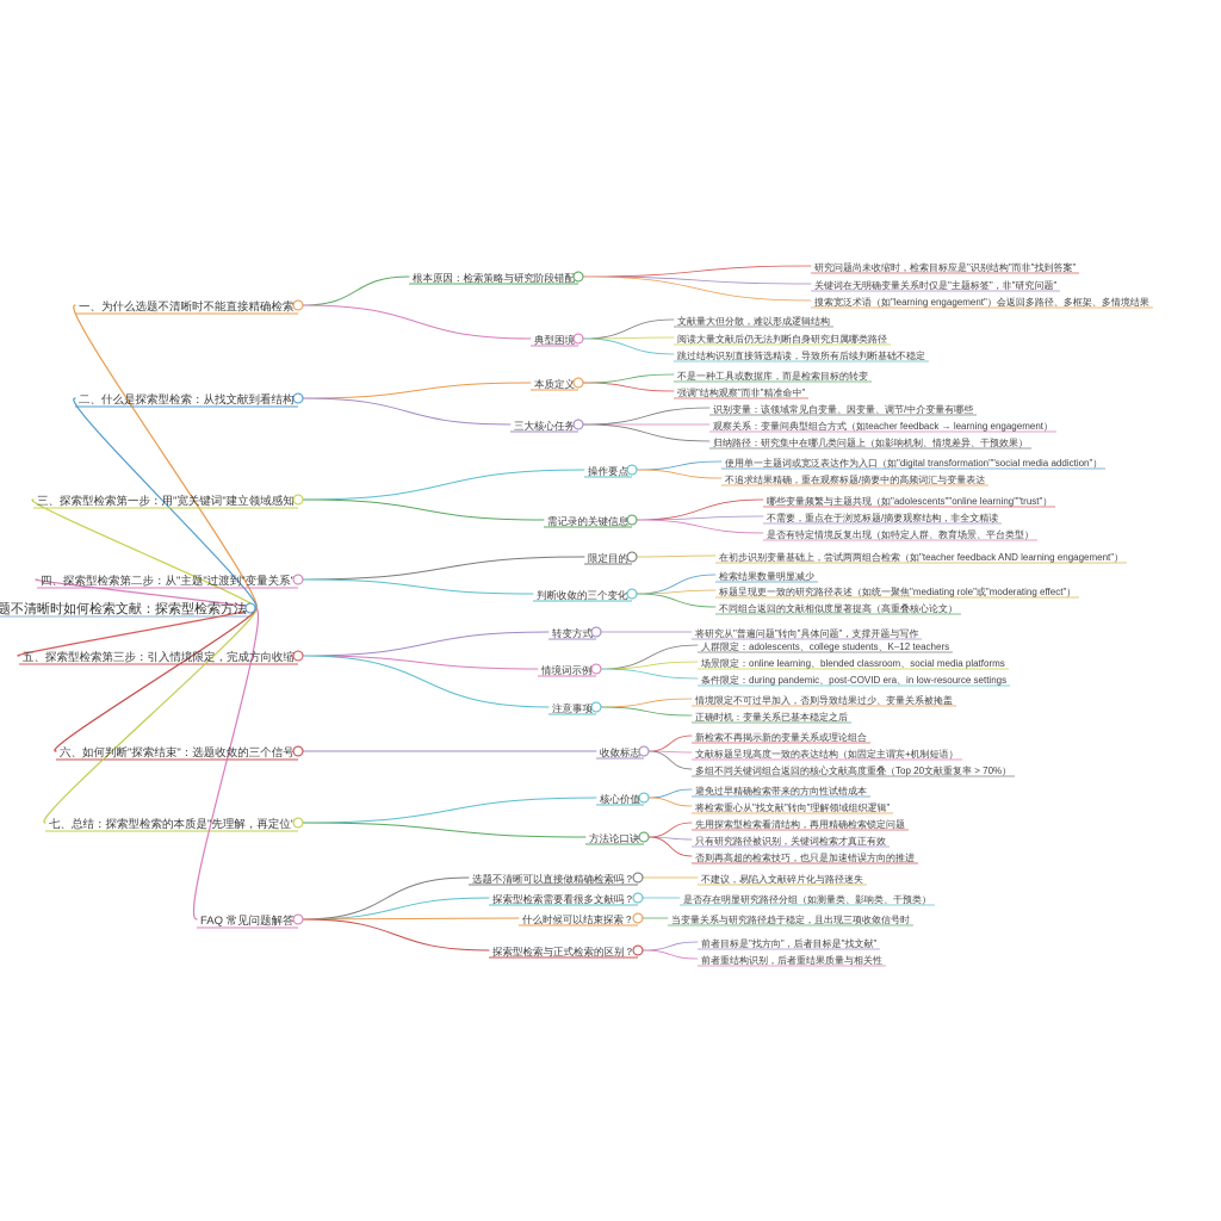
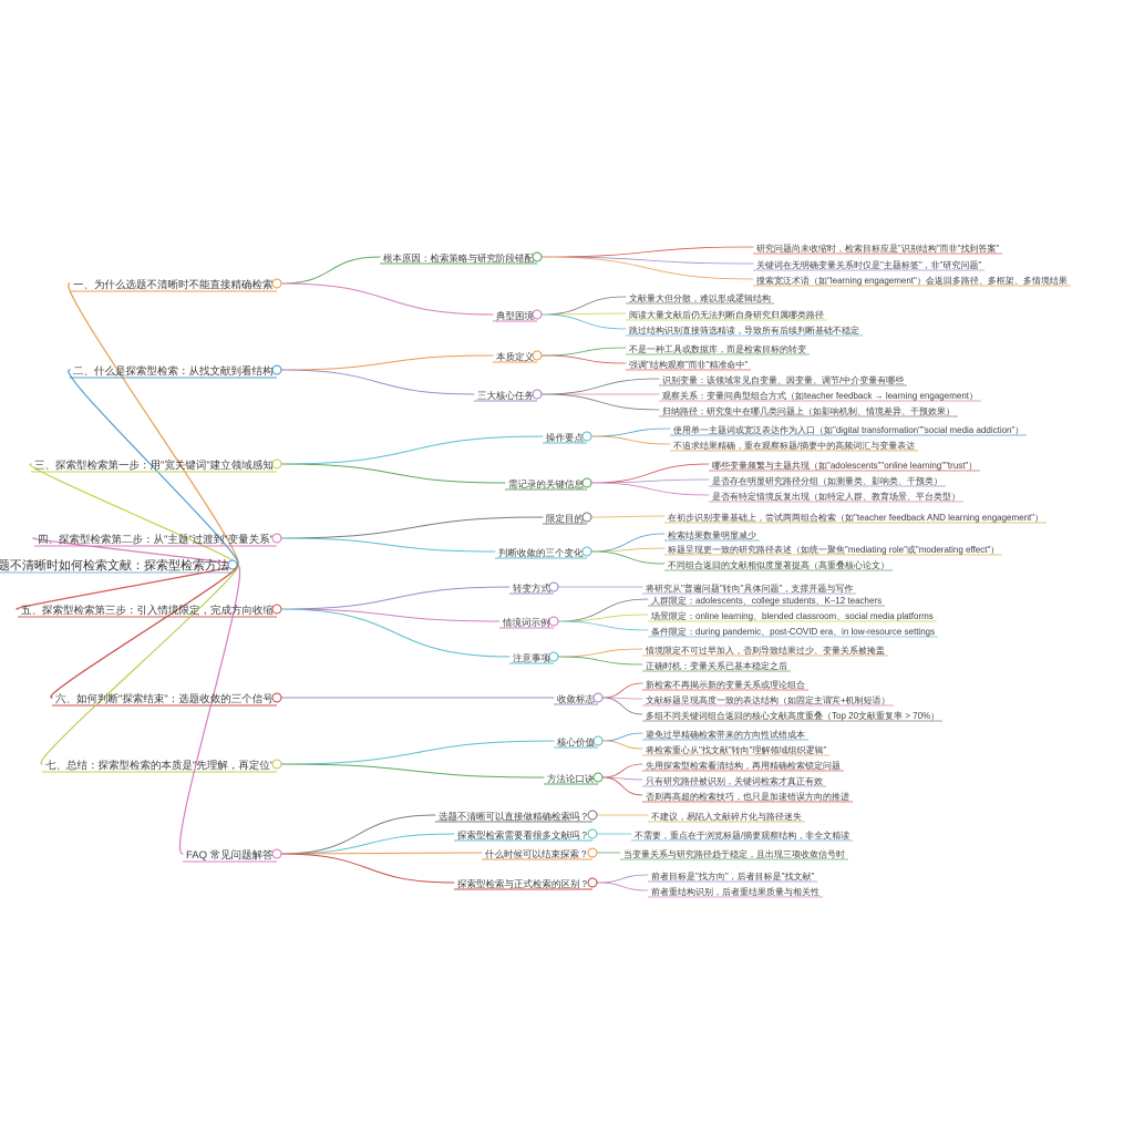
  题不清晰时如何检索文献：探索型检索方法
  一、为什么选题不清晰时不能直接精确检索
  根本原因：检索策略与研究阶段错配
  研究问题尚未收缩时，检索目标应是"识别结构"而非"找到答案"
  关键词在无明确变量关系时仅是"主题标签"，非"研究问题"
  搜索宽泛术语（如"learning engagement"）会返回多路径、多框架、多情境结果
  典型困境
  文献量大但分散，难以形成逻辑结构
  阅读大量文献后仍无法判断自身研究归属哪类路径
  跳过结构识别直接筛选精读，导致所有后续判断基础不稳定
  二、什么是探索型检索：从找文献到看结构
  本质定义
  不是一种工具或数据库，而是检索目标的转变
  强调"结构观察"而非"精准命中"
  三大核心任务
  识别变量：该领域常见自变量、因变量、调节/中介变量有哪些
  观察关系：变量间典型组合方式（如teacher feedback → learning engagement）
  归纳路径：研究集中在哪几类问题上（如影响机制、情境差异、干预效果）
  三、探索型检索第一步：用"宽关键词"建立领域感知
  操作要点
  使用单一主题词或宽泛表达作为入口（如"digital transformation""social media addiction"）
  不追求结果精确，重在观察标题/摘要中的高频词汇与变量表达
  需记录的关键信息
  哪些变量频繁与主题共现（如"adolescents""online learning""trust"）
- 不需要，重点在于浏览标题/摘要观察结构，非全文精读
+ 是否存在明显研究路径分组（如测量类、影响类、干预类）
  是否有特定情境反复出现（如特定人群、教育场景、平台类型）
  四、探索型检索第二步：从"主题"过渡到"变量关系
  限定目的
  在初步识别变量基础上，尝试两两组合检索（如"teacher feedback AND learning engagement"）
  判断收敛的三个变化
  检索结果数量明显减少
  标题呈现更一致的研究路径表述（如统一聚焦"mediating role"或"moderating effect"）
  不同组合返回的文献相似度显著提高（高重叠核心论文）
  五、探索型检索第三步：引入情境限定，完成方向收缩
  转变方式
  将研究从"普遍问题"转向"具体问题"，支撑开题与写作
  情境词示例
  人群限定：adolescents、college students、K–12 teachers
  场景限定：online learning、blended classroom、social media platforms
  条件限定：during pandemic、post-COVID era、in low-resource settings
  注意事项
  情境限定不可过早加入，否则导致结果过少、变量关系被掩盖
  正确时机：变量关系已基本稳定之后
  六、如何判断"探索结束"：选题收敛的三个信号
  收敛标志
  新检索不再揭示新的变量关系或理论组合
  文献标题呈现高度一致的表达结构（如固定主谓宾+机制短语）
  多组不同关键词组合返回的核心文献高度重叠（Top 20文献重复率 > 70%）
  七、总结：探索型检索的本质是"先理解，再定位
  核心价值
  避免过早精确检索带来的方向性试错成本
  将检索重心从"找文献"转向"理解领域组织逻辑"
  方法论口诀
  先用探索型检索看清结构，再用精确检索锁定问题
  只有研究路径被识别，关键词检索才真正有效
  否则再高超的检索技巧，也只是加速错误方向的推进
  FAQ 常见问题解答
  选题不清晰可以直接做精确检索吗？
  不建议，易陷入文献碎片化与路径迷失
  探索型检索需要看很多文献吗？
- 是否存在明显研究路径分组（如测量类、影响类、干预类）
+ 不需要，重点在于浏览标题/摘要观察结构，非全文精读
  什么时候可以结束探索？
  当变量关系与研究路径趋于稳定，且出现三项收敛信号时
  探索型检索与正式检索的区别？
  前者目标是"找方向"，后者目标是"找文献"
  前者重结构识别，后者重结果质量与相关性
